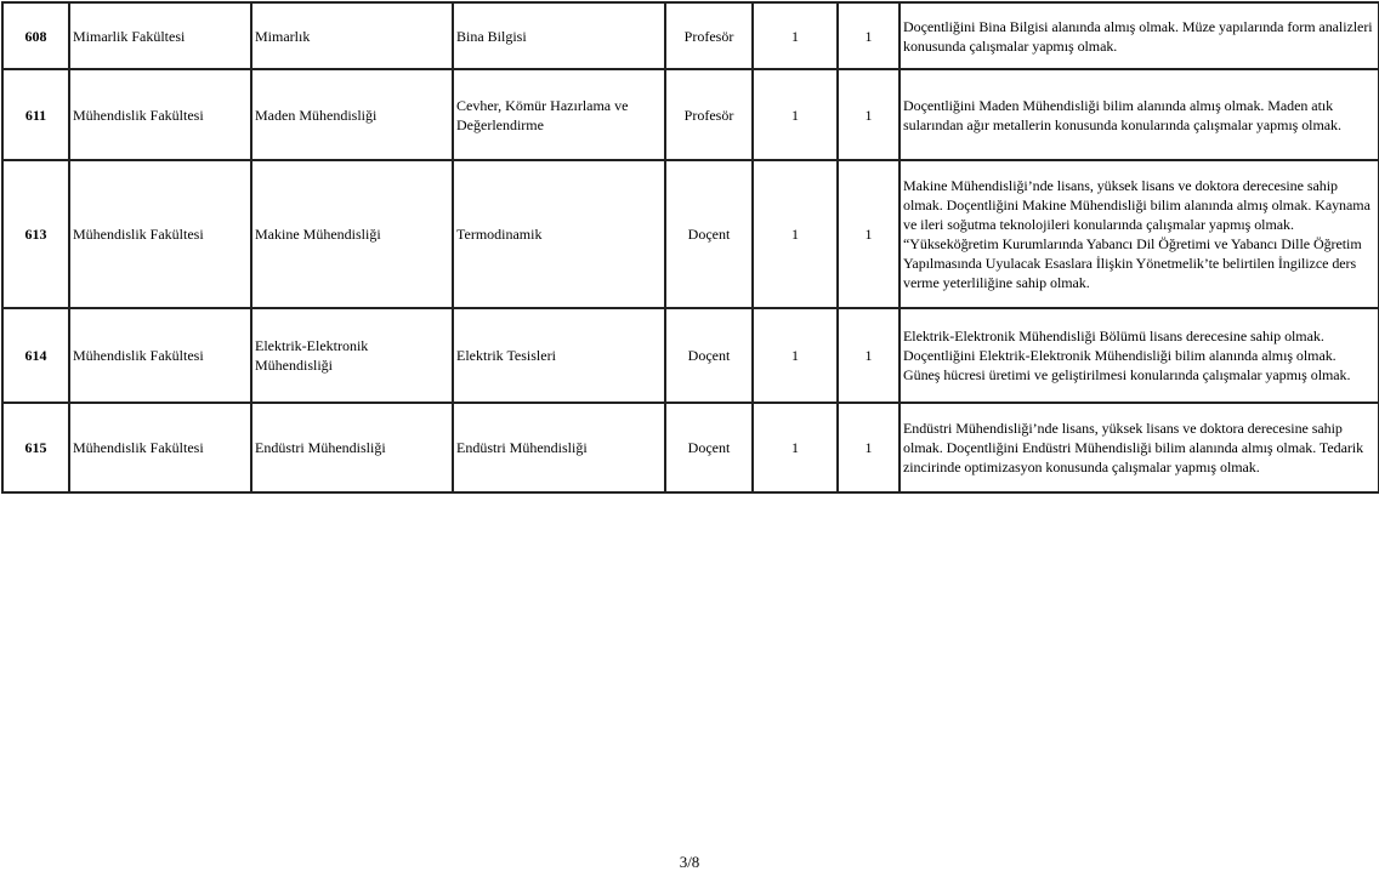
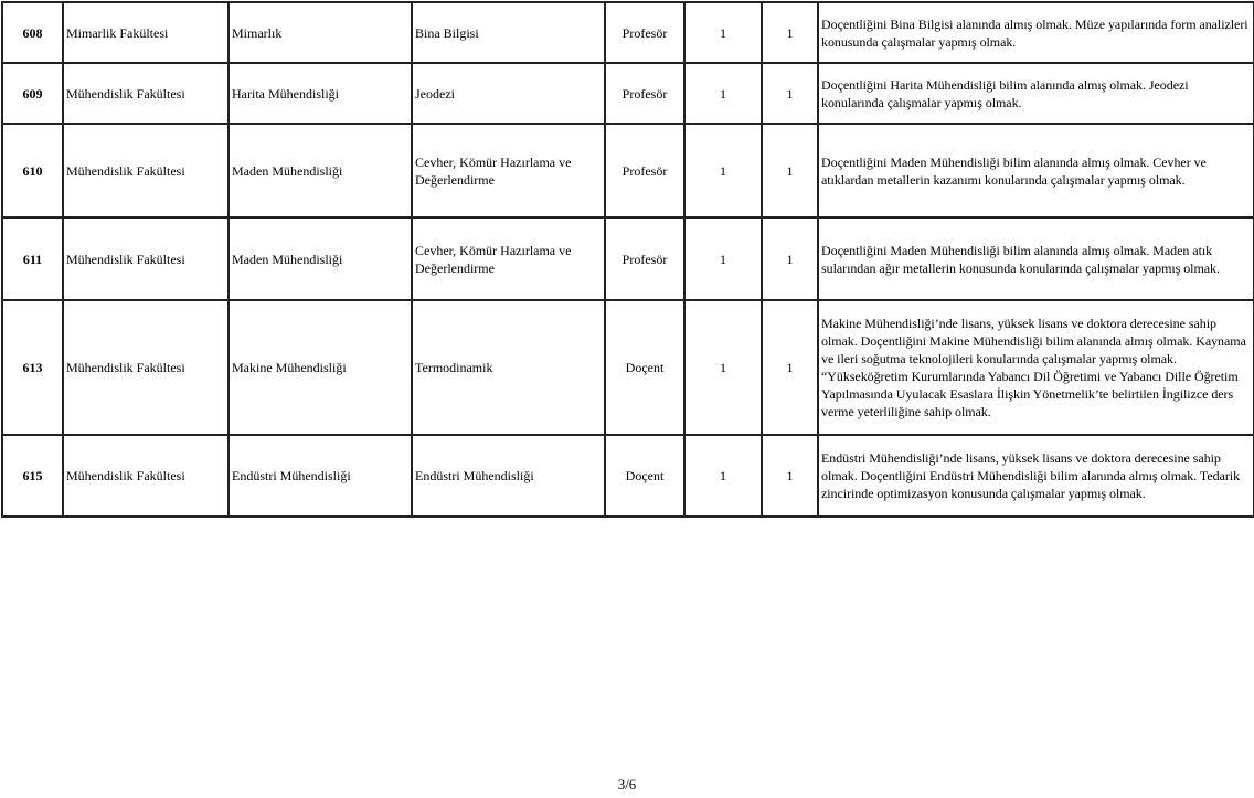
  608	Mimarlik Fakültesi	Mimarlık	Bina Bilgisi	Profesör	1	1	Doçentliğini Bina Bilgisi alanında almış olmak. Müze yapılarında form analizleri konusunda çalışmalar yapmış olmak.
+ 609	Mühendislik Fakültesi	Harita Mühendisliği	Jeodezi	Profesör	1	1	Doçentliğini Harita Mühendisliği bilim alanında almış olmak. Jeodezi konularında çalışmalar yapmış olmak.
+ 610	Mühendislik Fakültesi	Maden Mühendisliği	Cevher, Kömür Hazırlama ve Değerlendirme	Profesör	1	1	Doçentliğini Maden Mühendisliği bilim alanında almış olmak. Cevher ve atıklardan metallerin kazanımı konularında çalışmalar yapmış olmak.
  611	Mühendislik Fakültesi	Maden Mühendisliği	Cevher, Kömür Hazırlama ve Değerlendirme	Profesör	1	1	Doçentliğini Maden Mühendisliği bilim alanında almış olmak. Maden atık sularından ağır metallerin konusunda konularında çalışmalar yapmış olmak.
  613	Mühendislik Fakültesi	Makine Mühendisliği	Termodinamik	Doçent	1	1	Makine Mühendisliği’nde lisans, yüksek lisans ve doktora derecesine sahip olmak. Doçentliğini Makine Mühendisliği bilim alanında almış olmak. Kaynama ve ileri soğutma teknolojileri konularında çalışmalar yapmış olmak. “Yükseköğretim Kurumlarında Yabancı Dil Öğretimi ve Yabancı Dille Öğretim Yapılmasında Uyulacak Esaslara İlişkin Yönetmelik’te belirtilen İngilizce ders verme yeterliliğine sahip olmak.
- 614	Mühendislik Fakültesi	Elektrik-Elektronik Mühendisliği	Elektrik Tesisleri	Doçent	1	1	Elektrik-Elektronik Mühendisliği Bölümü lisans derecesine sahip olmak. Doçentliğini Elektrik-Elektronik Mühendisliği bilim alanında almış olmak. Güneş hücresi üretimi ve geliştirilmesi konularında çalışmalar yapmış olmak.
  615	Mühendislik Fakültesi	Endüstri Mühendisliği	Endüstri Mühendisliği	Doçent	1	1	Endüstri Mühendisliği’nde lisans, yüksek lisans ve doktora derecesine sahip olmak. Doçentliğini Endüstri Mühendisliği bilim alanında almış olmak. Tedarik zincirinde optimizasyon konusunda çalışmalar yapmış olmak.
- 3/8
+ 3/6
